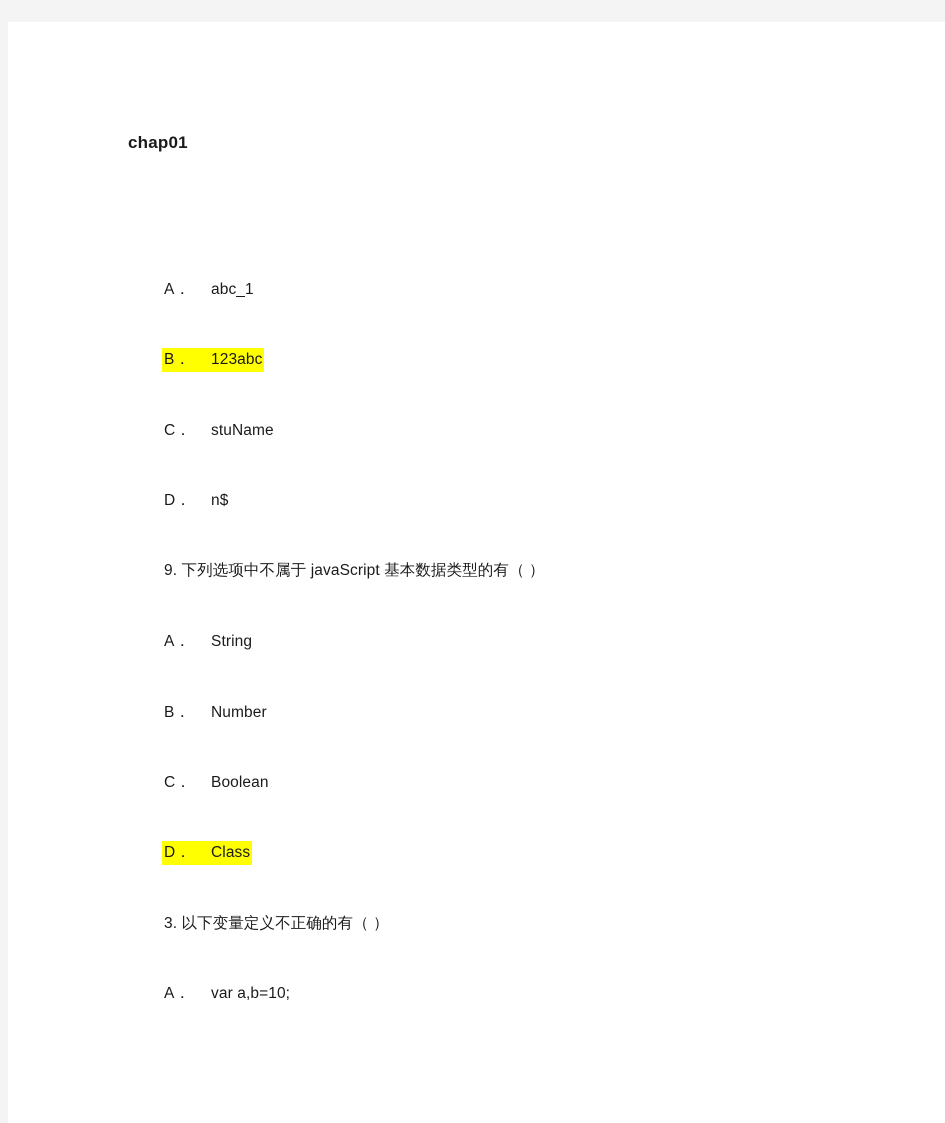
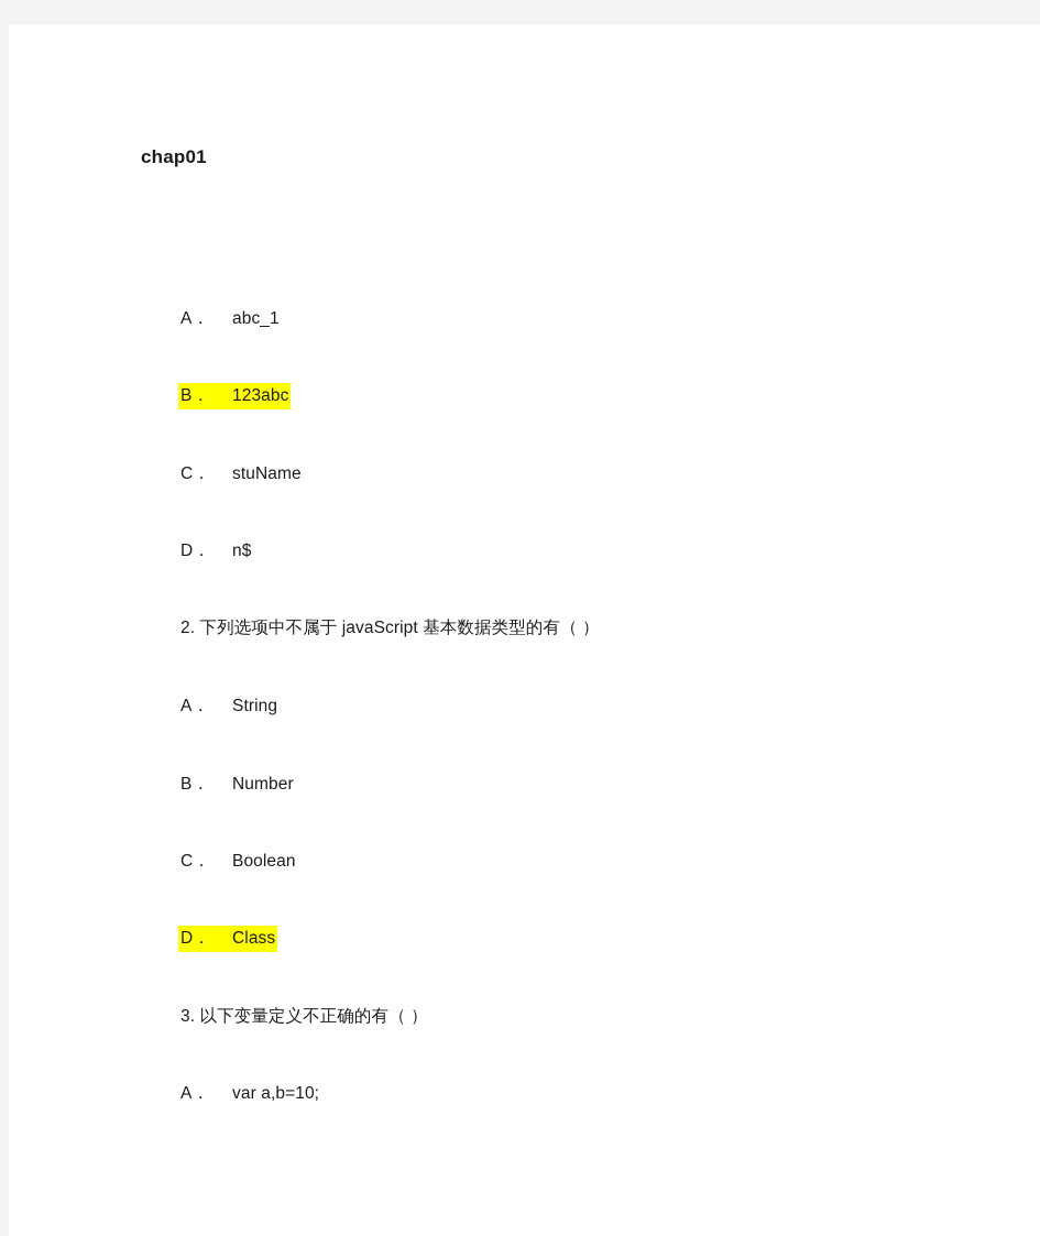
  chap01
  A． abc_1
  B． 123abc
  C． stuName
  D． n$
- 9. 下列选项中不属于 javaScript 基本数据类型的有（ ）
+ 2. 下列选项中不属于 javaScript 基本数据类型的有（ ）
  A． String
  B． Number
  C． Boolean
  D． Class
  3. 以下变量定义不正确的有（ ）
  A． var a,b=10;
